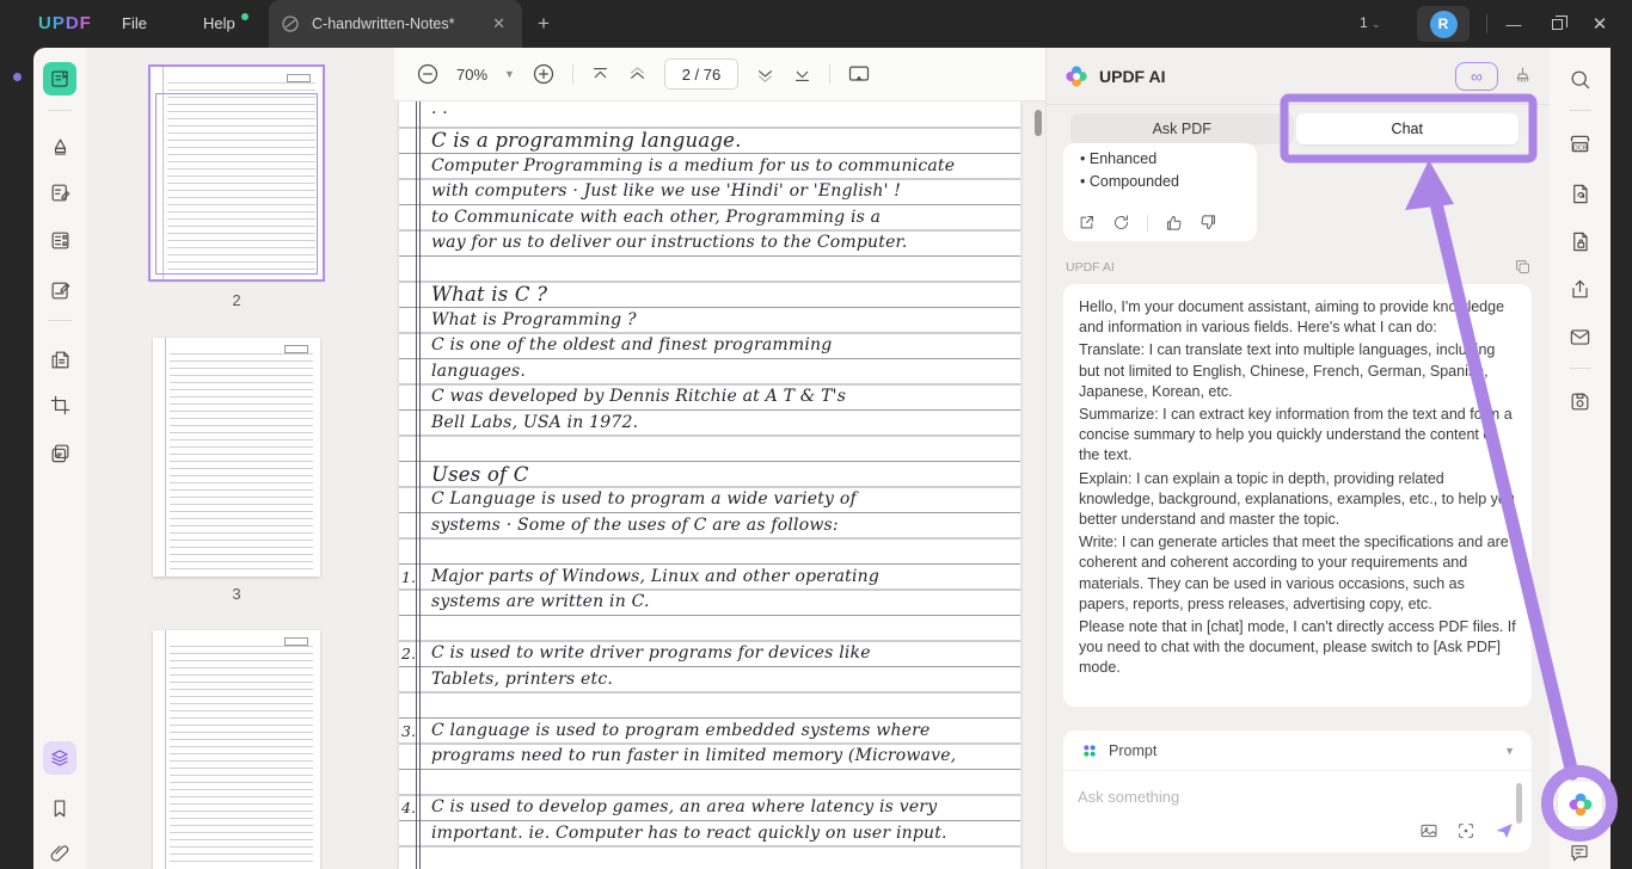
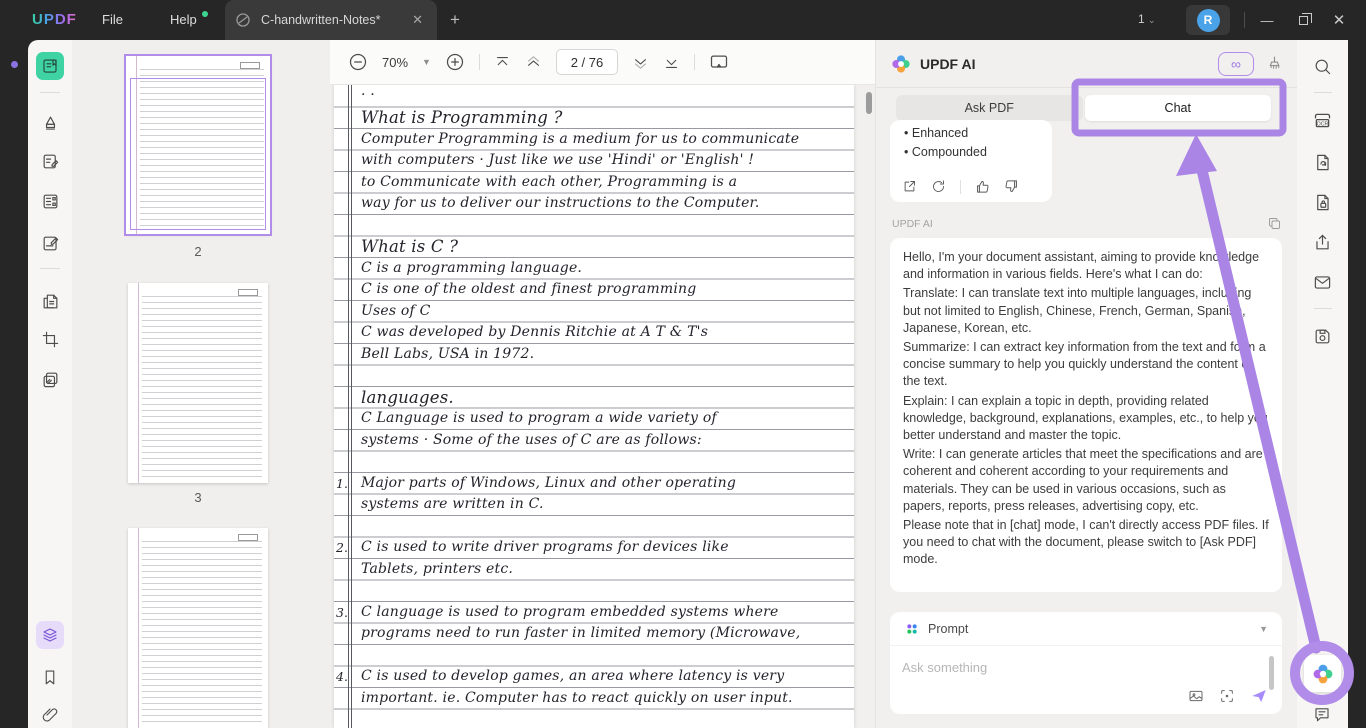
  UPDF
  File
  Help
  C-handwritten-Notes*
  ✕
  +
  1 ⌄
  R
  —
  ✕
  2
  3
  70%
  ▼
  2 / 76
  · ·
- C is a programming language.
+ What is Programming ?
  Computer Programming is a medium for us to communicate
  with computers · Just like we use 'Hindi' or 'English' !
  to Communicate with each other, Programming is a
  way for us to deliver our instructions to the Computer.
  What is C ?
- What is Programming ?
+ C is a programming language.
  C is one of the oldest and finest programming
- languages.
+ Uses of C
  C was developed by Dennis Ritchie at A T & T's
  Bell Labs, USA in 1972.
- Uses of C
+ languages.
  C Language is used to program a wide variety of
  systems · Some of the uses of C are as follows:
  1.
  Major parts of Windows, Linux and other operating
  systems are written in C.
  2.
  C is used to write driver programs for devices like
  Tablets, printers etc.
  3.
  C language is used to program embedded systems where
  programs need to run faster in limited memory (Microwave,
  4.
  C is used to develop games, an area where latency is very
  important. ie. Computer has to react quickly on user input.
  UPDF AI
  ∞
  Ask PDF
  Chat
  Enhanced
  Compounded
  UPDF AI
  Hello, I'm your document assistant, aiming to provide knoledge and information in various fields. Here's what I can do:
  Translate: I can translate text into multiple languages, inclung but not limited to English, Chinese, French, German, Spani, Japanese, Korean, etc.
  Summarize: I can extract key information from the text and fom a concise summary to help you quickly understand the content the text.
  Explain: I can explain a topic in depth, providing related knowledge, background, explanations, examples, etc., to help y better understand and master the topic.
  Write: I can generate articles that meet the specifications and are coherent and coherent according to your requirements and materials. They can be used in various occasions, such as papers, reports, press releases, advertising copy, etc.
  Please note that in [chat] mode, I can't directly access PDF files. If you need to chat with the document, please switch to [Ask PDF] mode.
  Prompt
  ▼
  Ask something
